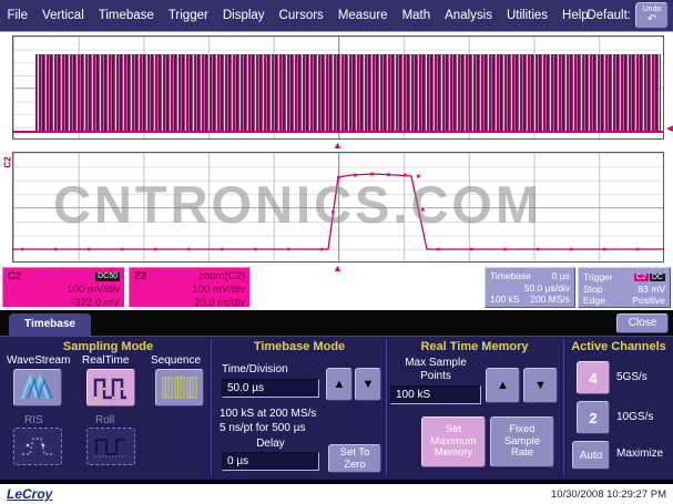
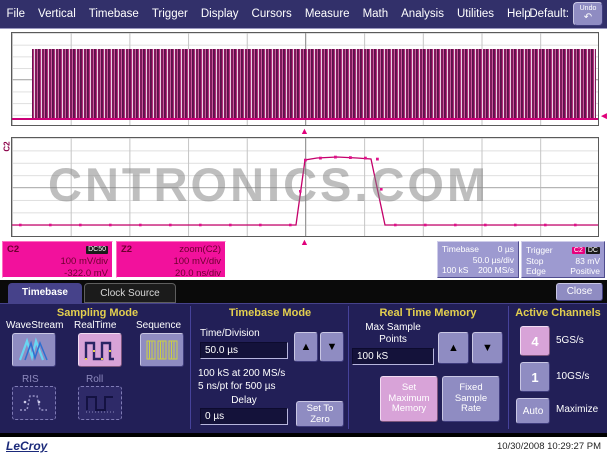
  File
  Vertical
  Timebase
  Trigger
  Display
  Cursors
  Measure
  Math
  Analysis
  Utilities
  Help
  Default:
  ↶
  ▲
  ▲
  ◄
  C2
  100 mV/div
  -322.0 mV
  Z2
  zoom(C2)
  100 mV/div
  20.0 ns/div
  Timebase
  0 µs
  50.0 µs/div
  100 kS
  200 MS/s
  Trigger
  Stop
  83 mV
  Edge
  Positive
  CNTRONICS.COM
  Timebase
+ Clock Source
  Close
  Sampling Mode
  WaveStream
  RealTime
  Sequence
  RIS
  Roll
  Timebase Mode
  Time/Division
  50.0 µs
  ▲
  ▼
  100 kS at 200 MS/s
  5 ns/pt for 500 µs
  Delay
  0 µs
  Set To Zero
  Real Time Memory
  Max Sample
  Points
  100 kS
  ▲
  ▼
  Set
  Maximum
  Memory
  Fixed
  Sample
  Rate
  Active Channels
  4
  5GS/s
- 2
+ 1
  10GS/s
  Auto
  Maximize
  LeCroy
  10/30/2008 10:29:27 PM
